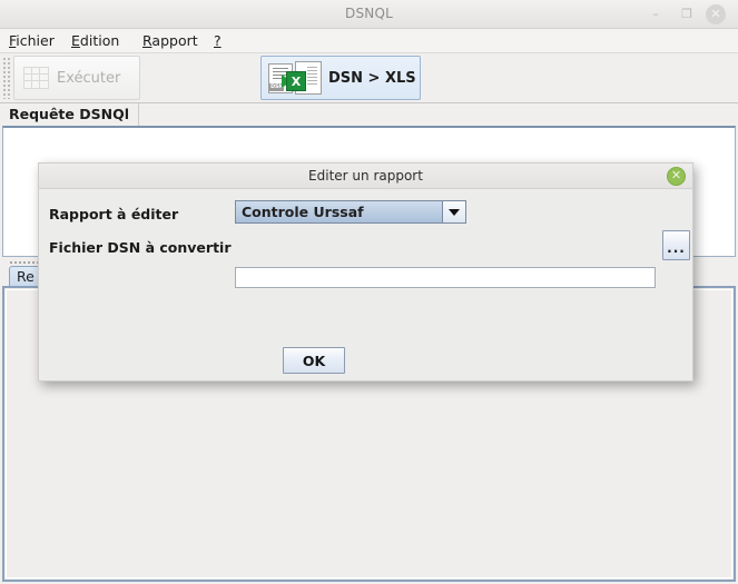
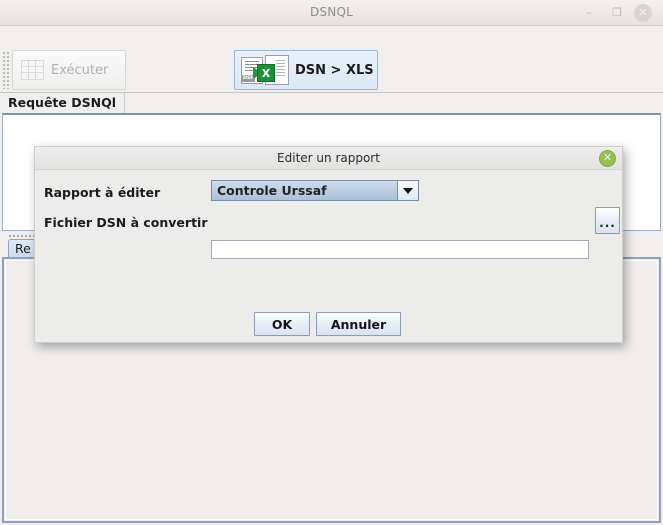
  DSNQL
  –
  ❐
  ✕
- Fichier
- Edition
- Rapport
- ?
  Exécuter
  X
  DSN > XLS
  Requête DSNQl
  Re
  ...
  Editer un rapport
  ✕
  Rapport à éditer
  Controle Urssaf
  Fichier DSN à convertir
  OK
+ Annuler
